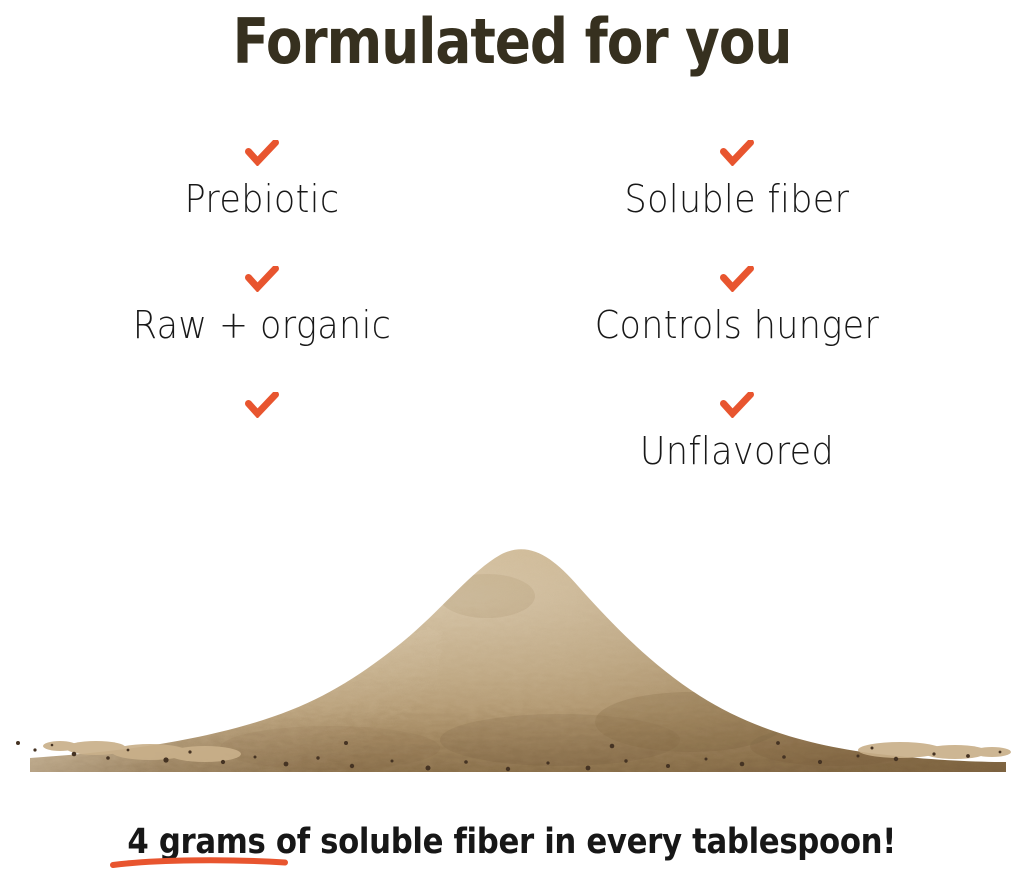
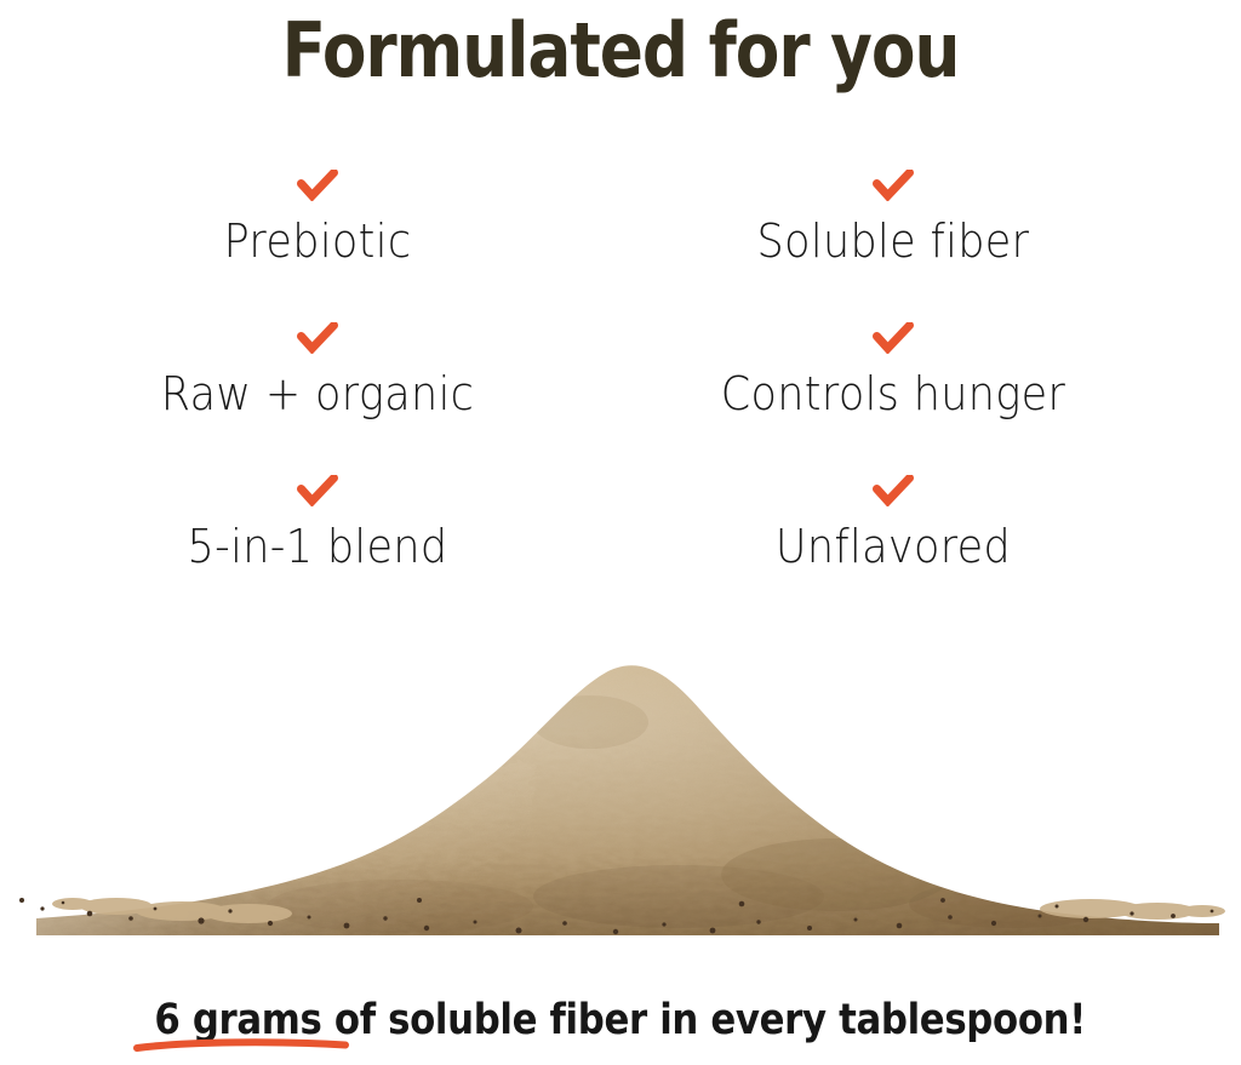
  Formulated for you
  Prebiotic
  Raw + organic
+ 5-in-1 blend
  Soluble fiber
  Controls hunger
  Unflavored
- 4 grams of soluble fiber in every tablespoon!
+ 6 grams of soluble fiber in every tablespoon!
